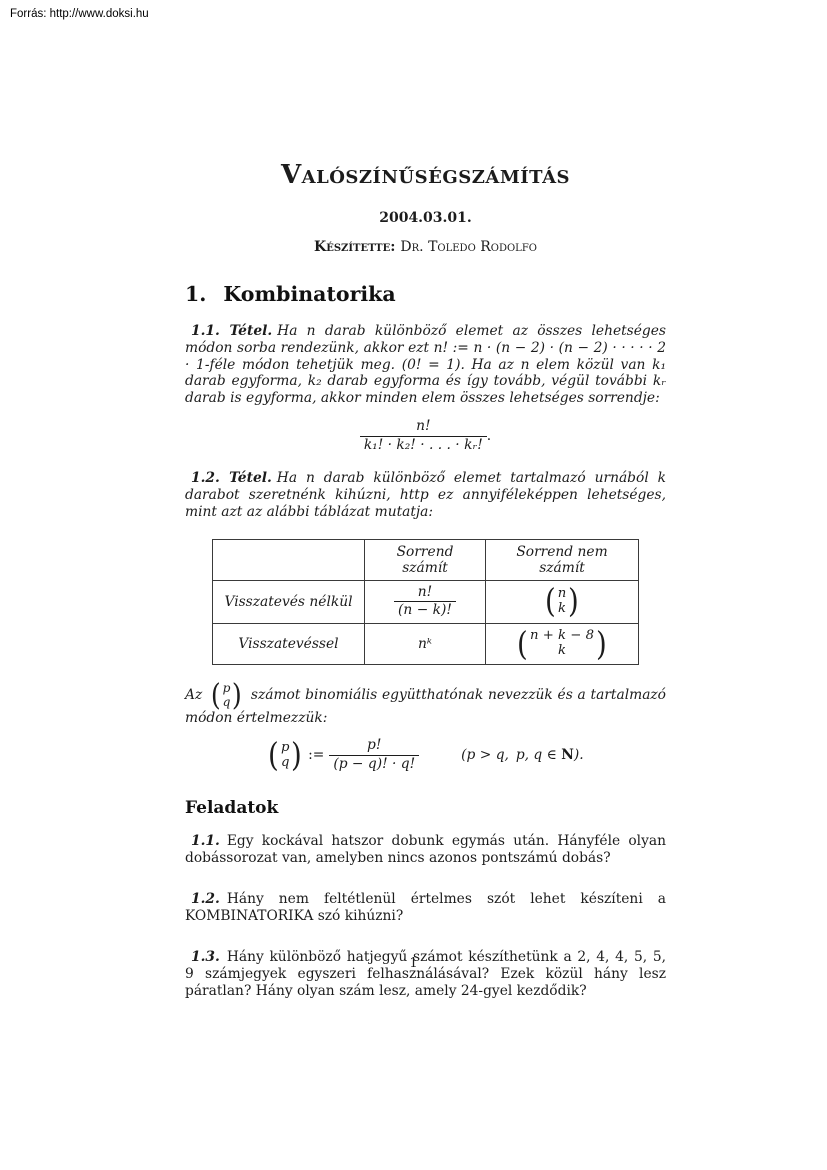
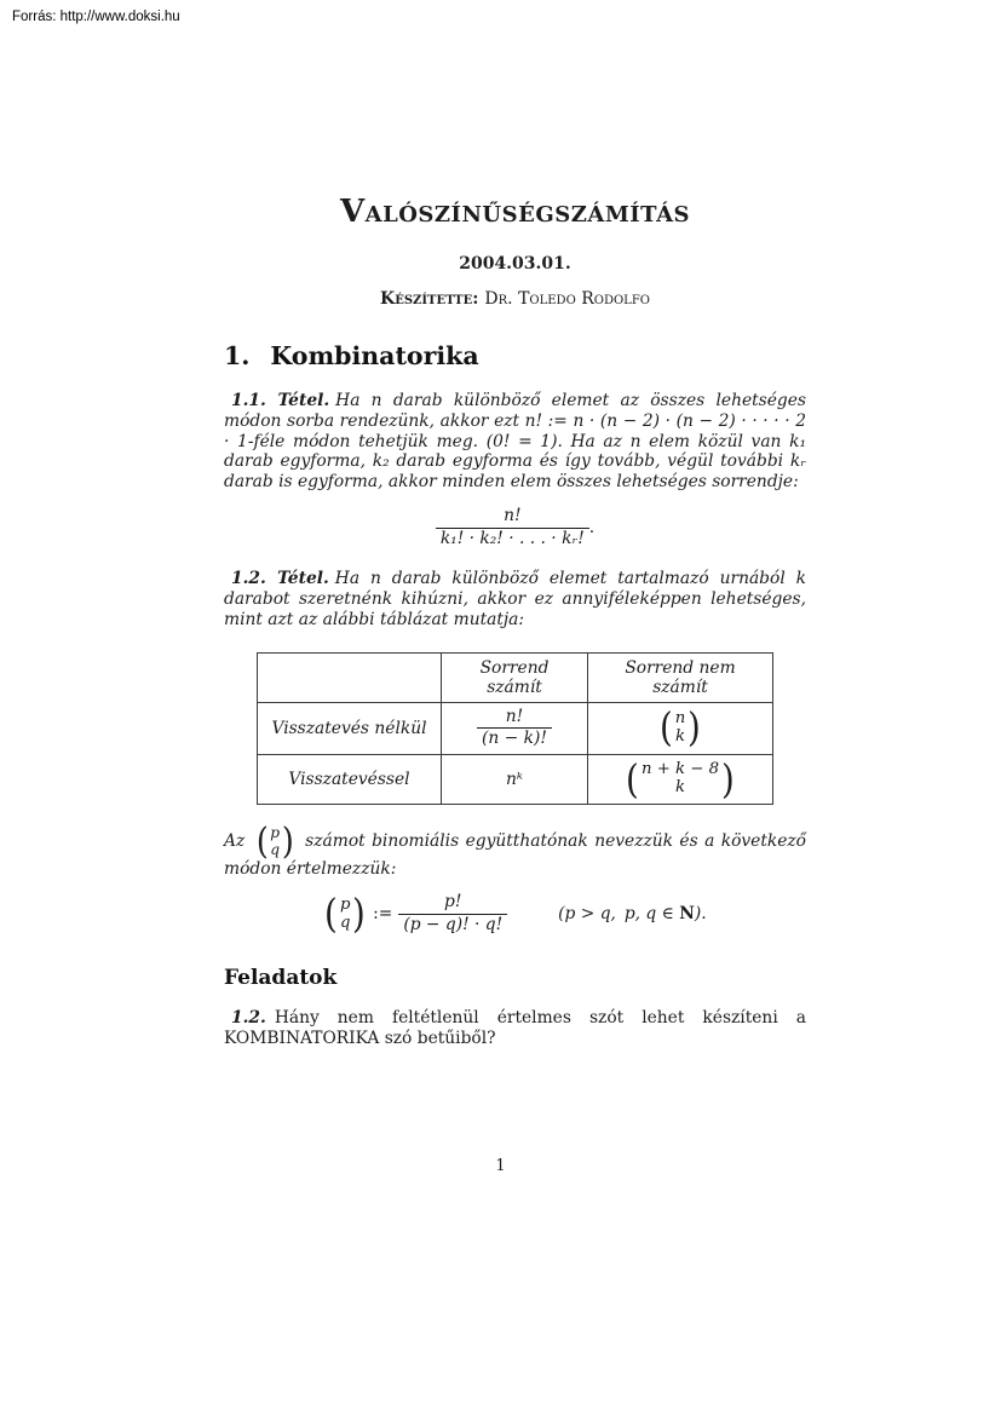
  Forrás: http://www.doksi.hu
  Valószínűségszámítás
  2004.03.01.
  Készítette: Dr. Toledo Rodolfo
  1. Kombinatorika
  1.1. Tétel. Ha n darab különböző elemet az összes lehetséges módon sorba rendezünk, akkor ezt n! := n · (n − 2) · (n − 2) · · · · · 2 · 1-féle módon tehetjük meg. (0! = 1). Ha az n elem közül van k₁ darab egyforma, k₂ darab egyforma és így tovább, végül további kᵣ darab is egyforma, akkor minden elem összes lehetséges sorrendje:
  n!
  k₁! · k₂! · . . . · kᵣ!
  .
- 1.2. Tétel. Ha n darab különböző elemet tartalmazó urnából k darabot szeretnénk kihúzni, http ez annyiféleképpen lehetséges, mint azt az alábbi táblázat mutatja:
+ 1.2. Tétel. Ha n darab különböző elemet tartalmazó urnából k darabot szeretnénk kihúzni, akkor ez annyiféleképpen lehetséges, mint azt az alábbi táblázat mutatja:
  	Sorrend számít	Sorrend nem számít
  Visszatevés nélkül	n! (n − k)!	( n k )
  Visszatevéssel	nᵏ	( n + k − 8 k )
  Az
  (
  p
  q
  )
- számot binomiális együtthatónak nevezzük és a tartalmazó módon értelmezzük:
+ számot binomiális együtthatónak nevezzük és a következő módon értelmezzük:
  (
  p
  q
  )
  :=
  p!
  (p − q)! · q!
  (p > q, p, q ∈ N).
  Feladatok
- 1.1. Egy kockával hatszor dobunk egymás után. Hányféle olyan dobássorozat van, amelyben nincs azonos pontszámú dobás?
- 1.2. Hány nem feltétlenül értelmes szót lehet készíteni a KOMBINATORIKA szó kihúzni?
+ 1.2. Hány nem feltétlenül értelmes szót lehet készíteni a KOMBINATORIKA szó betűiből?
- 1.3. Hány különböző hatjegyű számot készíthetünk a 2, 4, 4, 5, 5, 9 számjegyek egyszeri felhasználásával? Ezek közül hány lesz páratlan? Hány olyan szám lesz, amely 24-gyel kezdődik?
  1
